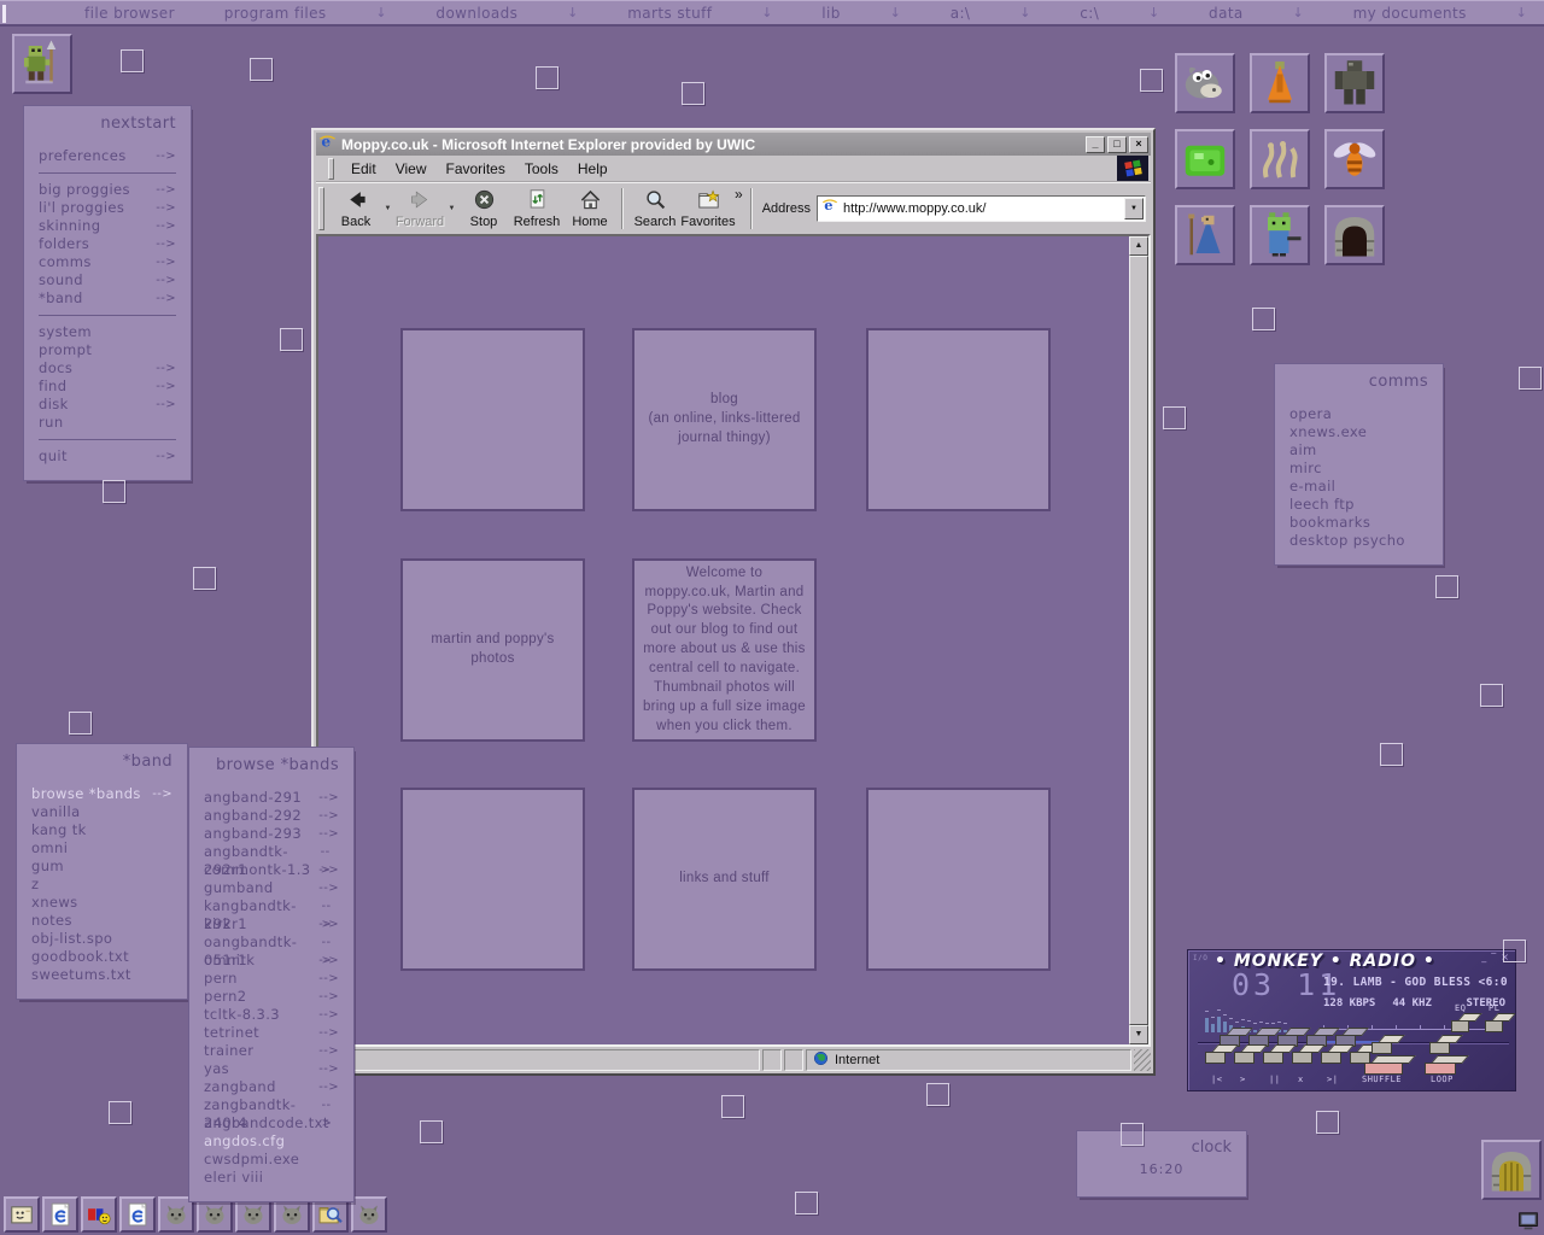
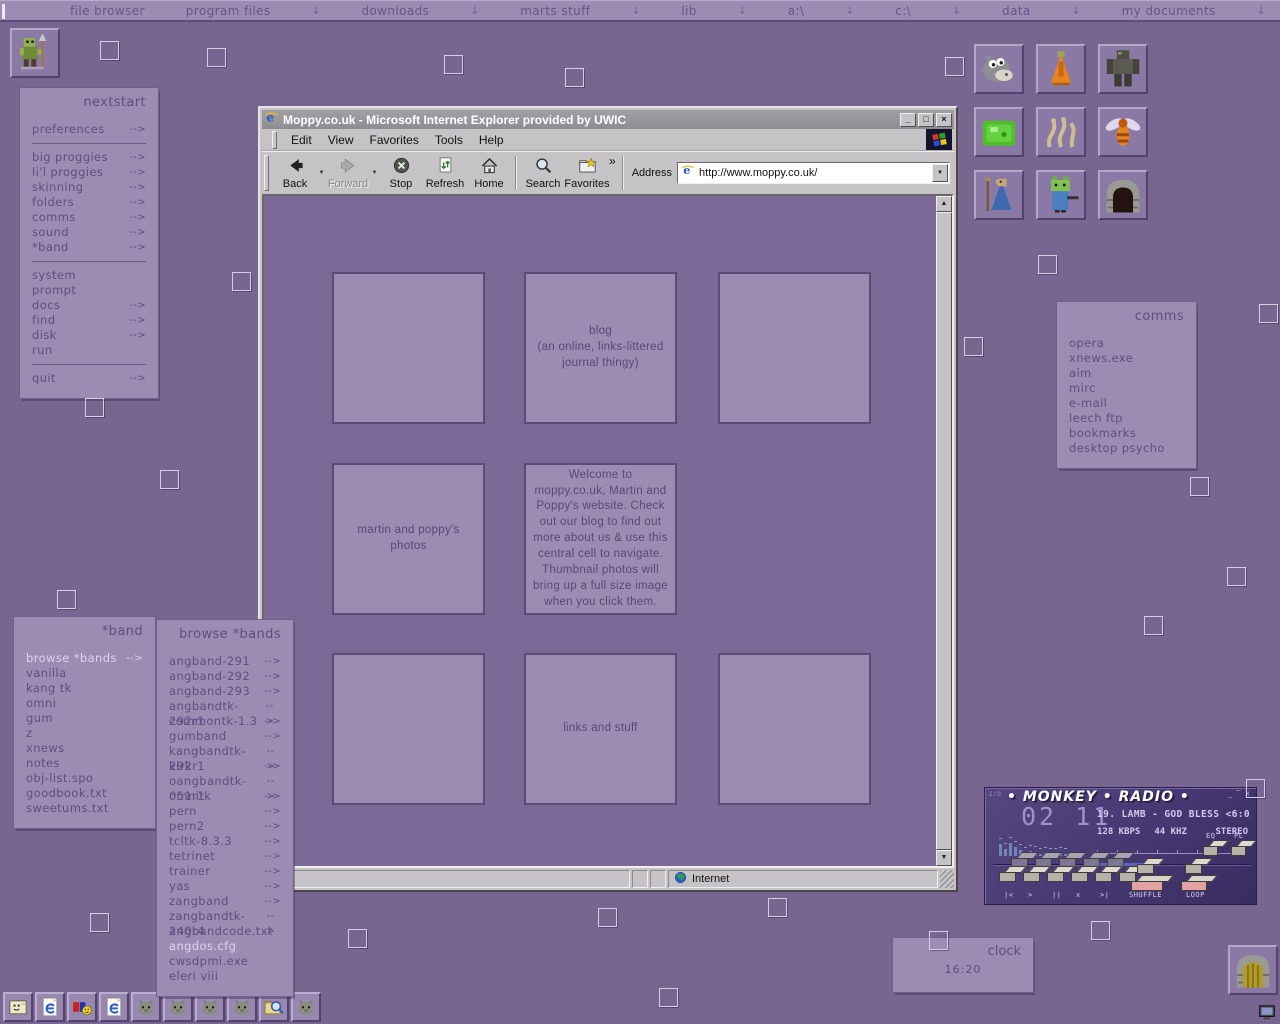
  file browser
  program files
  ↓
  downloads
  ↓
  marts stuff
  ↓
  lib
  ↓
  a:\
  ↓
  c:\
  ↓
  data
  ↓
  my documents
  ↓
  nextstart
  preferences
  -->
  big proggies
  -->
  li'l proggies
  -->
  skinning
  -->
  folders
  -->
  comms
  -->
  sound
  -->
  *band
  -->
  system
  prompt
  docs
  -->
  find
  -->
  disk
  -->
  run
  quit
  -->
  *band
  browse *bands
  -->
  vanilla
  kang tk
  omni
  gum
  z
  xnews
  notes
  obj-list.spo
  goodbook.txt
  sweetums.txt
  browse *bands
  angband-291
  -->
  angband-292
  -->
  angband-293
  -->
  angbandtk-292r1
  -->
  commontk-1.3
  -->
  gumband
  -->
  kangbandtk-292r1
  -->
  kirk
  -->
  oangbandtk-051r1
  -->
  omnitk
  -->
  pern
  -->
  pern2
  -->
  tcltk-8.3.3
  -->
  tetrinet
  -->
  trainer
  -->
  yas
  -->
  zangband
  -->
  zangbandtk-240r4
  -->
  angbandcode.txt
  angdos.cfg
  cwsdpmi.exe
  eleri viii
  comms
  opera
  xnews.exe
  aim
  mirc
  e-mail
  leech ftp
  bookmarks
  desktop psycho
  e
  Moppy.co.uk - Microsoft Internet Explorer provided by UWIC
  _
  □
  ×
  Edit
  View
  Favorites
  Tools
  Help
  Back
  Forward
  Stop
  Refresh
  Home
  Search
  Favorites
  »
  Address
  e
  http://www.moppy.co.uk/
  blog
  (an online, links-littered
  journal thingy)
  martin and poppy's
  photos
  Welcome to moppy.co.uk, Martin and Poppy's website. Check out our blog to find out more about us & use this central cell to navigate. Thumbnail photos will bring up a full size image when you click them.
  links and stuff
  Internet
  • MONKEY • RADIO •
  _
  ‾
  ×
- 03 11
+ 02 11
  19. LAMB - GOD BLESS <6:0
  128 KBPS
  44 KHZ
  STEREO
  EQ
  PL
  SHUFFLE
  LOOP
  |<
  >
  ||
  x
  >|
  clock
  16:20
